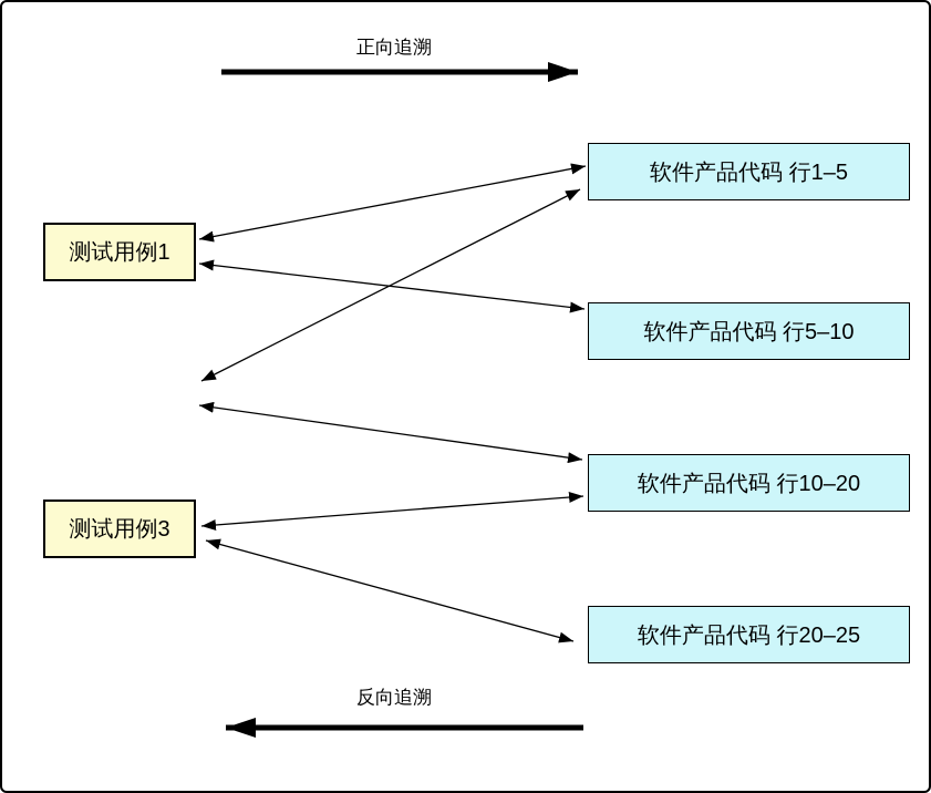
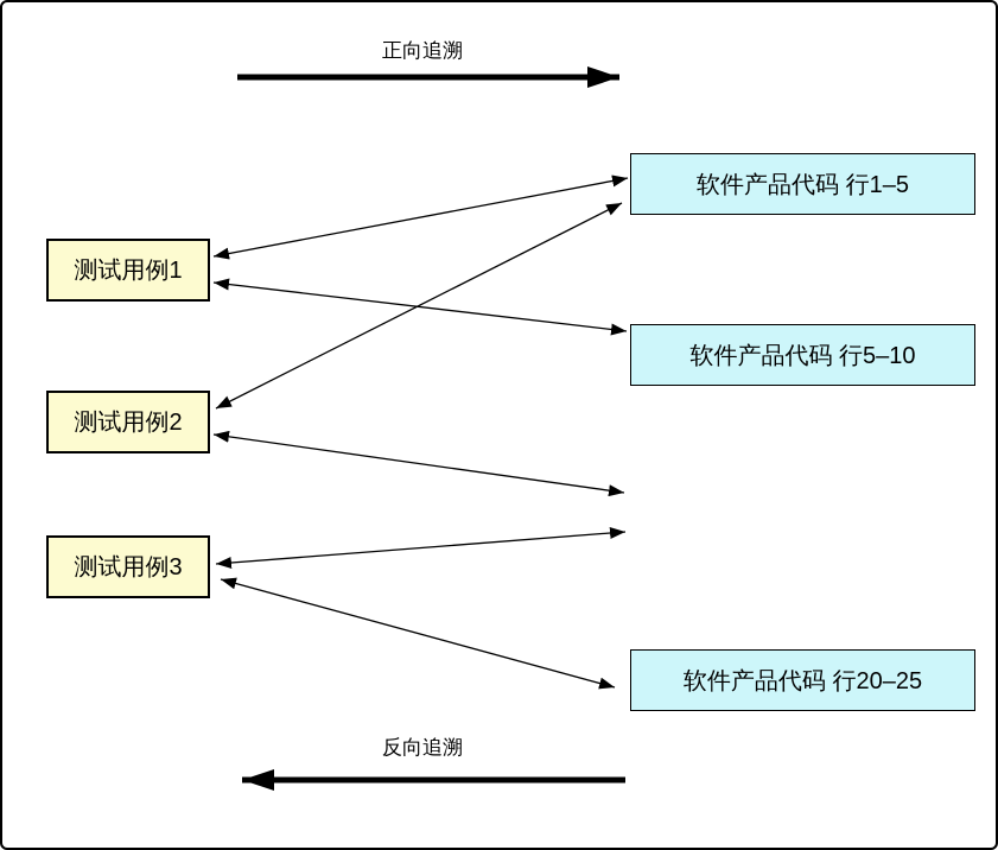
  正向追溯
  反向追溯
  测试用例1
+ 测试用例2
  测试用例3
  软件产品代码 行1–5
  软件产品代码 行5–10
- 软件产品代码 行10–20
  软件产品代码 行20–25
